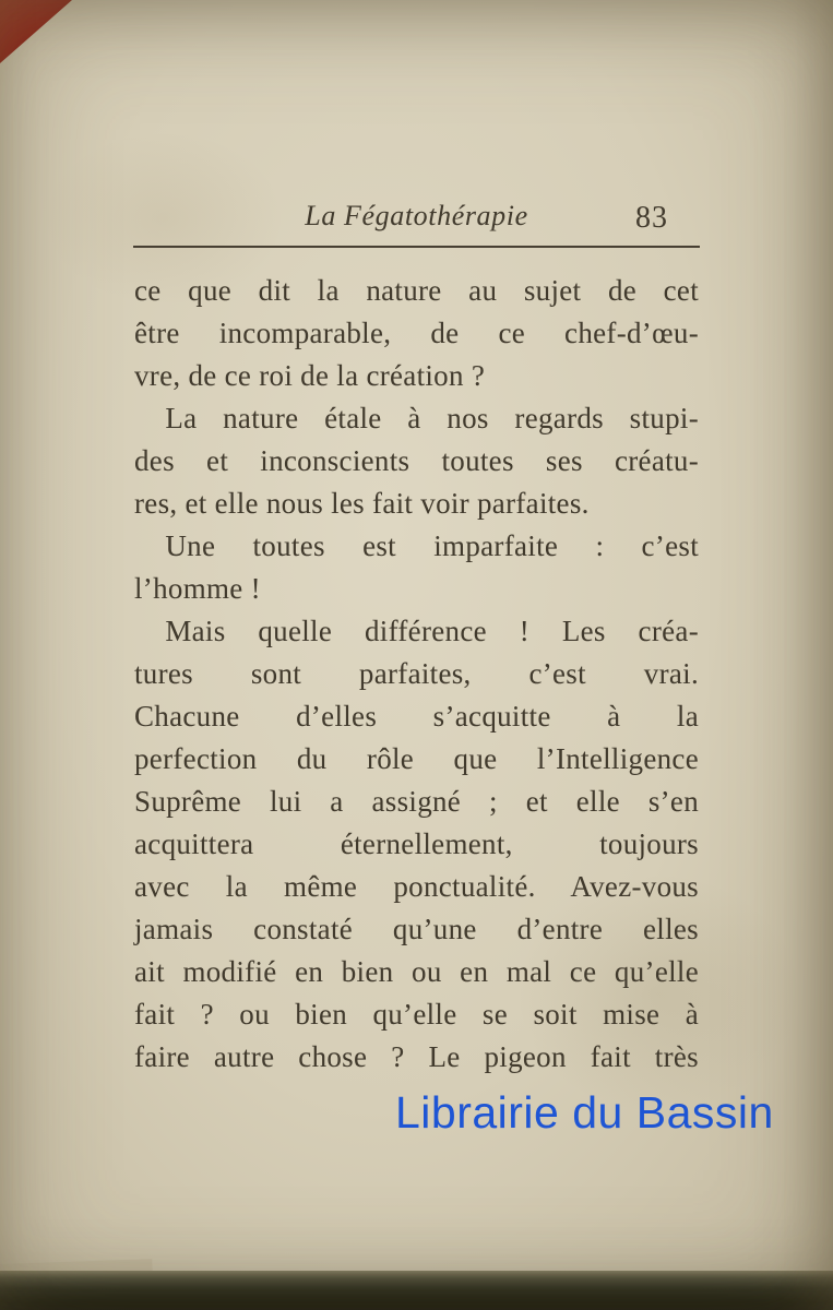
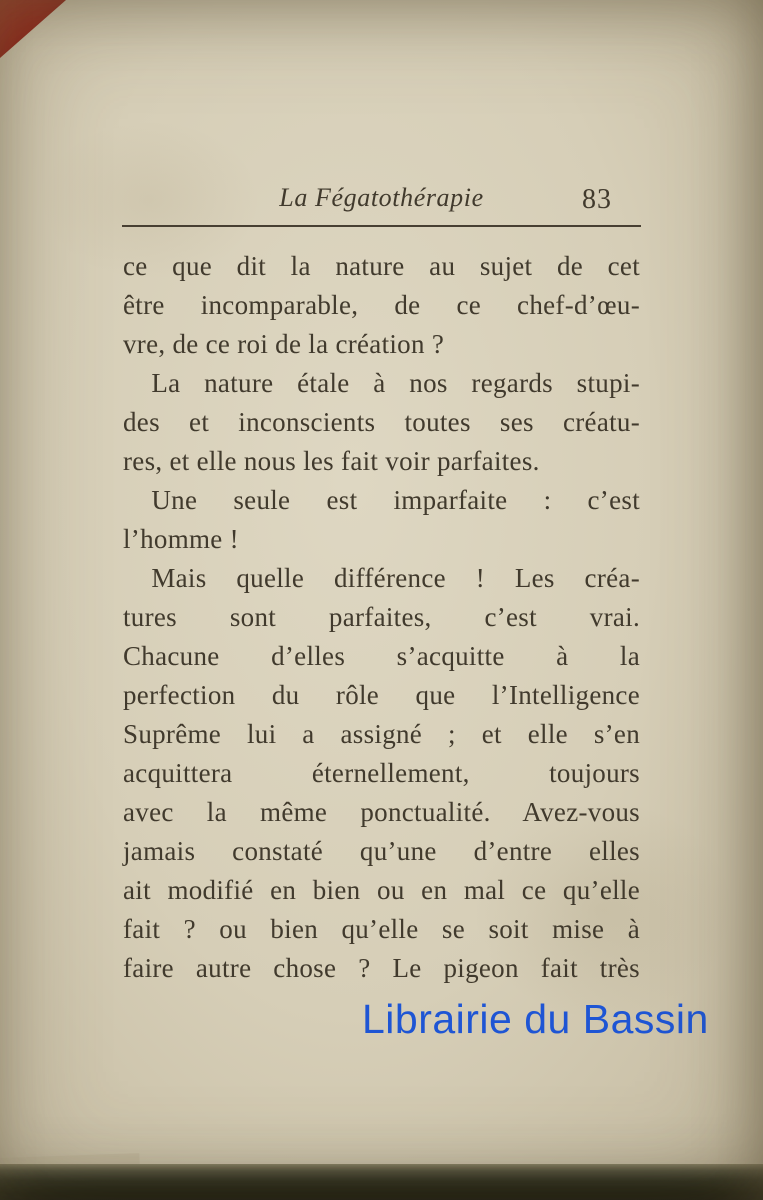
  La Fégatothérapie
  83
  ce que dit la nature au sujet de cet
  être incomparable, de ce chef-d’œu-
  vre, de ce roi de la création ?
  La nature étale à nos regards stupi-
  des et inconscients toutes ses créatu-
  res, et elle nous les fait voir parfaites.
- Une toutes est imparfaite : c’est
+ Une seule est imparfaite : c’est
  l’homme !
  Mais quelle différence ! Les créa-
  tures sont parfaites, c’est vrai.
  Chacune d’elles s’acquitte à la
  perfection du rôle que l’Intelligence
  Suprême lui a assigné ; et elle s’en
  acquittera éternellement, toujours
  avec la même ponctualité. Avez-vous
  jamais constaté qu’une d’entre elles
  ait modifié en bien ou en mal ce qu’elle
  fait ? ou bien qu’elle se soit mise à
  faire autre chose ? Le pigeon fait très
  Librairie du Bassin
